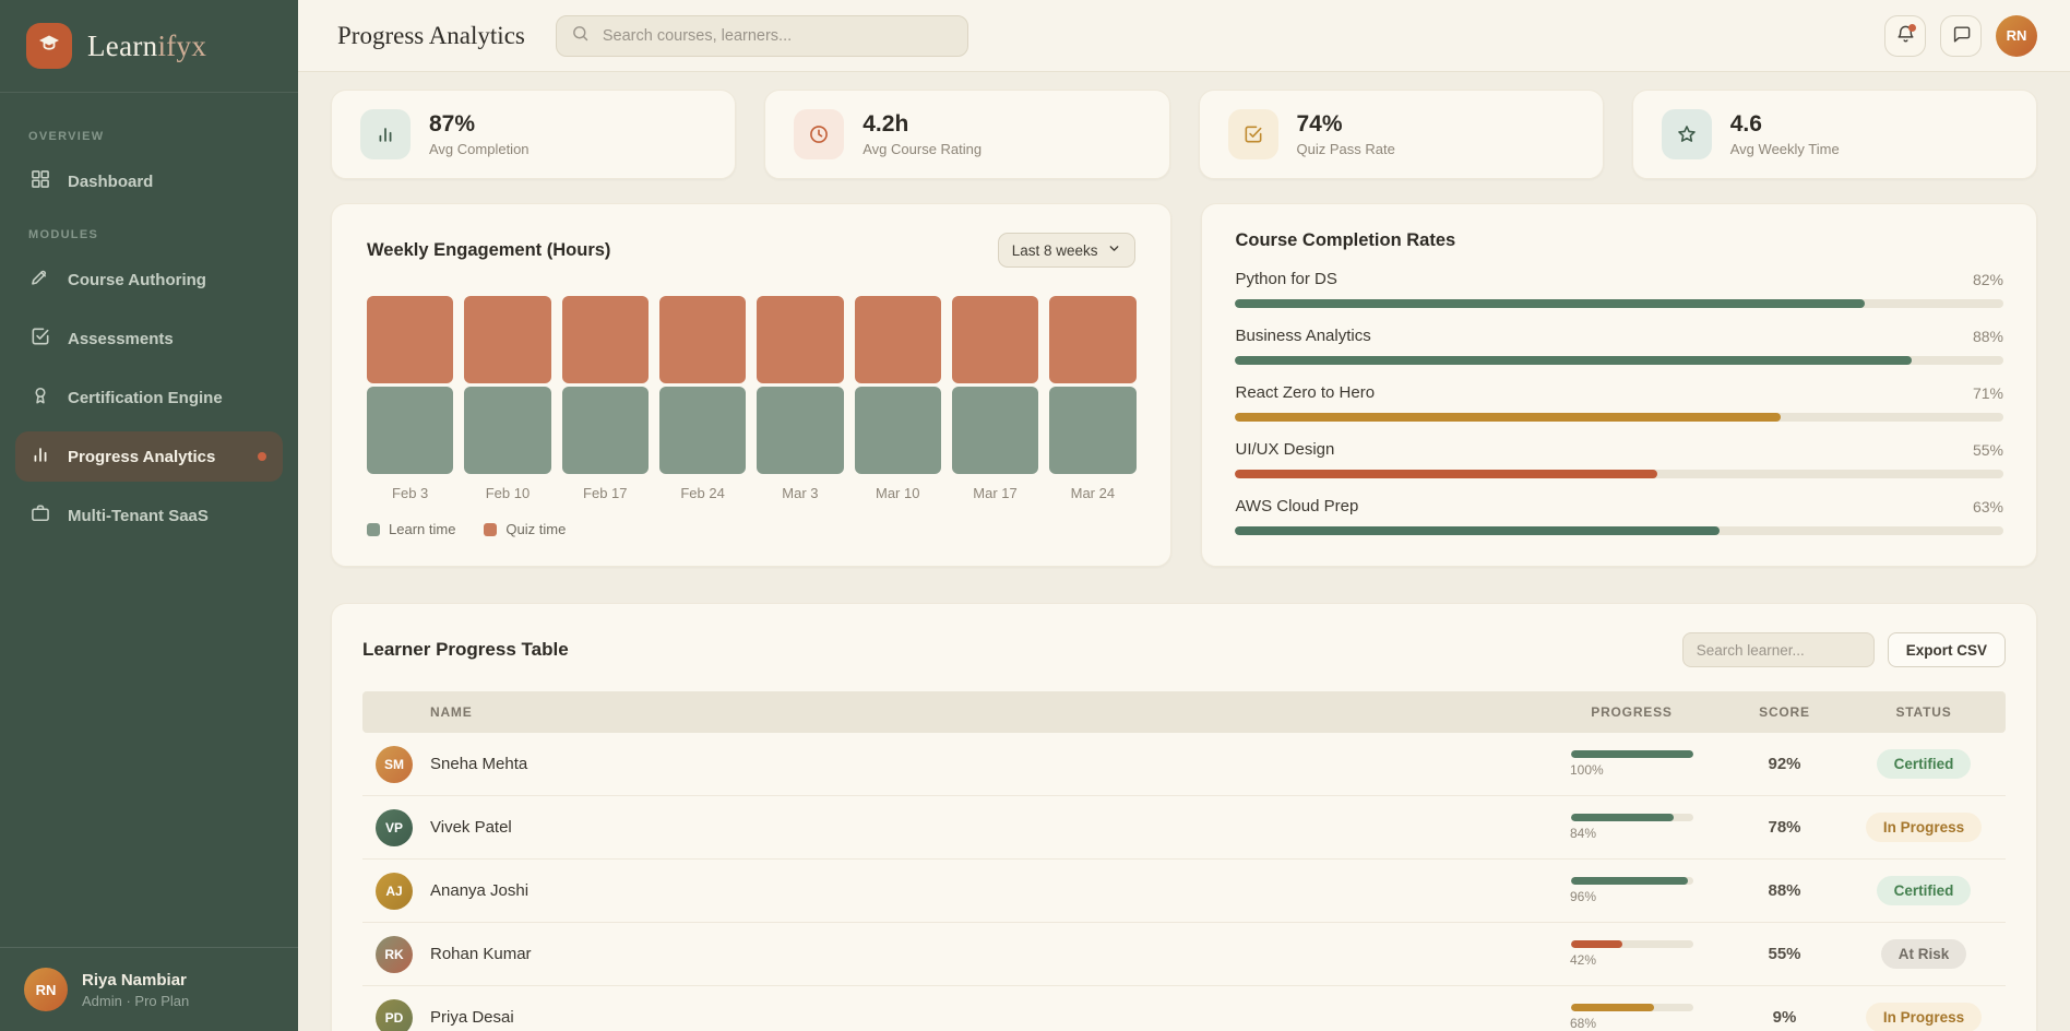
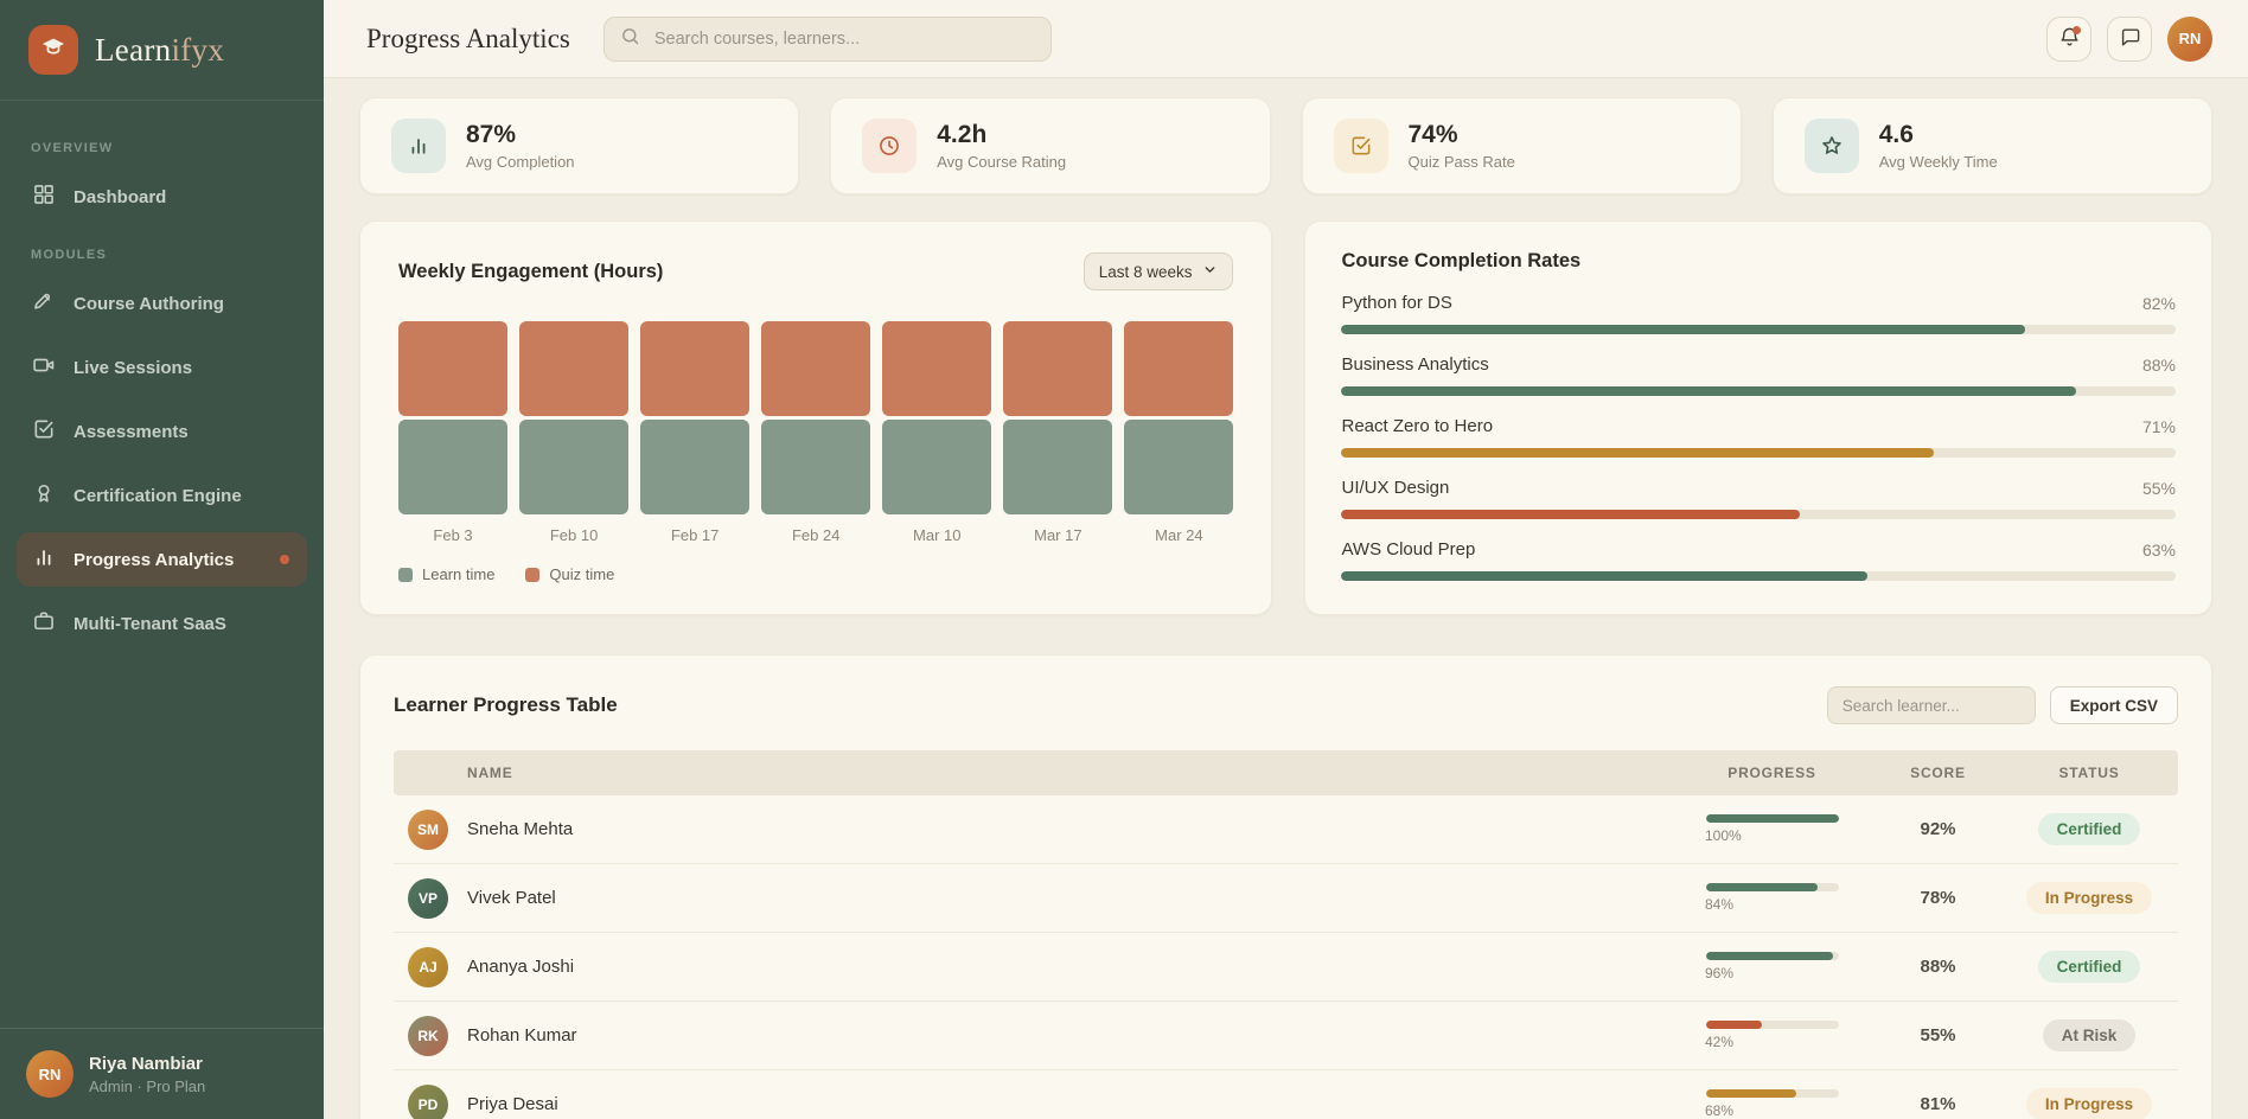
  Learnifyx
  OVERVIEW
  Dashboard
  MODULES
  Course Authoring
+ Live Sessions
  Assessments
  Certification Engine
  Progress Analytics
  Multi-Tenant SaaS
  RN
  Riya Nambiar
  Admin · Pro Plan
  Progress Analytics
  Search courses, learners...
  RN
  87%
  Avg Completion
  4.2h
  Avg Course Rating
  74%
  Quiz Pass Rate
  4.6
  Avg Weekly Time
  Weekly Engagement (Hours)
  Last 8 weeks
  Feb 3
  Feb 10
  Feb 17
  Feb 24
- Mar 3
  Mar 10
  Mar 17
  Mar 24
  Learn time
  Quiz time
  Course Completion Rates
  Python for DS
  82%
  Business Analytics
  88%
  React Zero to Hero
  71%
  UI/UX Design
  55%
  AWS Cloud Prep
  63%
  Learner Progress Table
  Search learner...
  Export CSV
  NAME
  PROGRESS
  SCORE
  STATUS
  SM
  Sneha Mehta
  100%
  92%
  Certified
  VP
  Vivek Patel
  84%
  78%
  In Progress
  AJ
  Ananya Joshi
  96%
  88%
  Certified
  RK
  Rohan Kumar
  42%
  55%
  At Risk
  PD
  Priya Desai
  68%
- 9%
+ 81%
  In Progress
